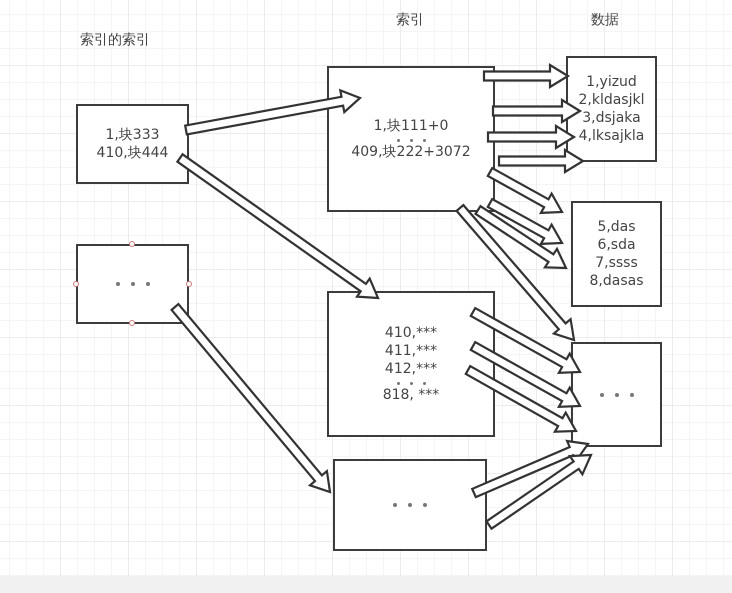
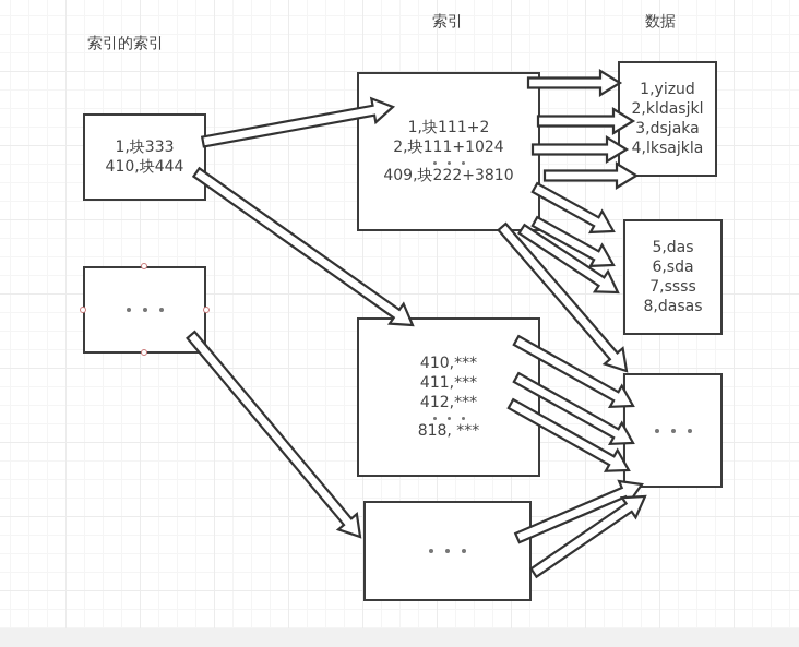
  索引的索引
  索引
  数据
  1,块333
  410,块444
- 1,块111+0
+ 1,块111+2
+ 2,块111+1024
- 409,块222+3072
+ 409,块222+3810
  410,***
  411,***
  412,***
  818, ***
  1,yizud
  2,kldasjkl
  3,dsjaka
  4,lksajkla
  5,das
  6,sda
  7,ssss
  8,dasas
